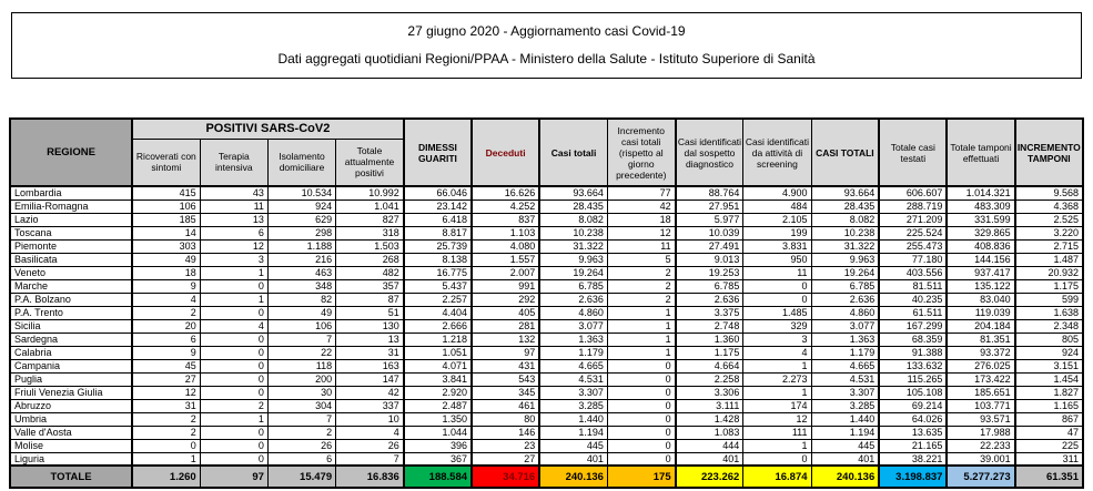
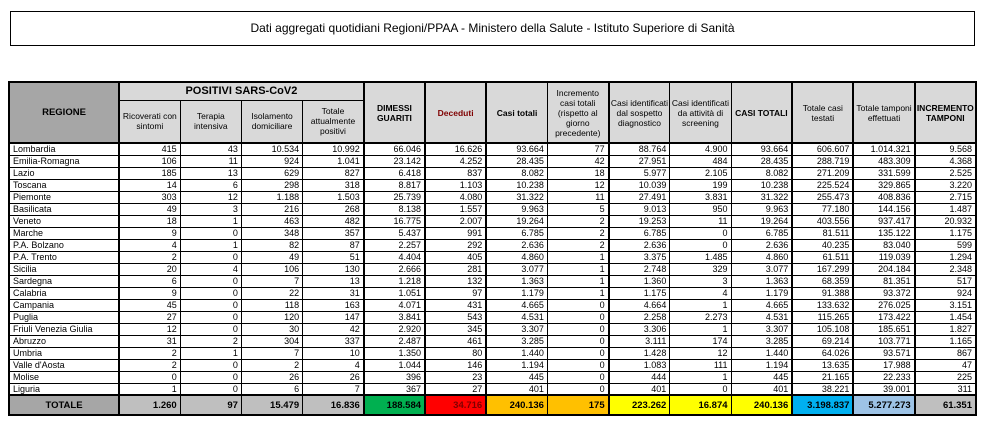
- 27 giugno 2020 - Aggiornamento casi Covid-19
  Dati aggregati quotidiani Regioni/PPAA - Ministero della Salute - Istituto Superiore di Sanità
  REGIONE	POSITIVI SARS-CoV2	DIMESSI GUARITI	Deceduti	Casi totali	Incremento casi totali (rispetto al giorno precedente)	Casi identificati dal sospetto diagnostico	Casi identificati da attività di screening	CASI TOTALI	Totale casi testati	Totale tamponi effettuati	INCREMENTO TAMPONI
  Ricoverati con sintomi	Terapia intensiva	Isolamento domiciliare	Totale attualmente positivi
  Lombardia	415	43	10.534	10.992	66.046	16.626	93.664	77	88.764	4.900	93.664	606.607	1.014.321	9.568
  Emilia-Romagna	106	11	924	1.041	23.142	4.252	28.435	42	27.951	484	28.435	288.719	483.309	4.368
  Lazio	185	13	629	827	6.418	837	8.082	18	5.977	2.105	8.082	271.209	331.599	2.525
  Toscana	14	6	298	318	8.817	1.103	10.238	12	10.039	199	10.238	225.524	329.865	3.220
  Piemonte	303	12	1.188	1.503	25.739	4.080	31.322	11	27.491	3.831	31.322	255.473	408.836	2.715
  Basilicata	49	3	216	268	8.138	1.557	9.963	5	9.013	950	9.963	77.180	144.156	1.487
  Veneto	18	1	463	482	16.775	2.007	19.264	2	19.253	11	19.264	403.556	937.417	20.932
  Marche	9	0	348	357	5.437	991	6.785	2	6.785	0	6.785	81.511	135.122	1.175
  P.A. Bolzano	4	1	82	87	2.257	292	2.636	2	2.636	0	2.636	40.235	83.040	599
- P.A. Trento	2	0	49	51	4.404	405	4.860	1	3.375	1.485	4.860	61.511	119.039	1.638
+ P.A. Trento	2	0	49	51	4.404	405	4.860	1	3.375	1.485	4.860	61.511	119.039	1.294
  Sicilia	20	4	106	130	2.666	281	3.077	1	2.748	329	3.077	167.299	204.184	2.348
- Sardegna	6	0	7	13	1.218	132	1.363	1	1.360	3	1.363	68.359	81.351	805
+ Sardegna	6	0	7	13	1.218	132	1.363	1	1.360	3	1.363	68.359	81.351	517
  Calabria	9	0	22	31	1.051	97	1.179	1	1.175	4	1.179	91.388	93.372	924
  Campania	45	0	118	163	4.071	431	4.665	0	4.664	1	4.665	133.632	276.025	3.151
- Puglia	27	0	200	147	3.841	543	4.531	0	2.258	2.273	4.531	115.265	173.422	1.454
+ Puglia	27	0	120	147	3.841	543	4.531	0	2.258	2.273	4.531	115.265	173.422	1.454
  Friuli Venezia Giulia	12	0	30	42	2.920	345	3.307	0	3.306	1	3.307	105.108	185.651	1.827
  Abruzzo	31	2	304	337	2.487	461	3.285	0	3.111	174	3.285	69.214	103.771	1.165
  Umbria	2	1	7	10	1.350	80	1.440	0	1.428	12	1.440	64.026	93.571	867
  Valle d'Aosta	2	0	2	4	1.044	146	1.194	0	1.083	111	1.194	13.635	17.988	47
  Molise	0	0	26	26	396	23	445	0	444	1	445	21.165	22.233	225
  Liguria	1	0	6	7	367	27	401	0	401	0	401	38.221	39.001	311
  TOTALE	1.260	97	15.479	16.836	188.584	34.716	240.136	175	223.262	16.874	240.136	3.198.837	5.277.273	61.351
